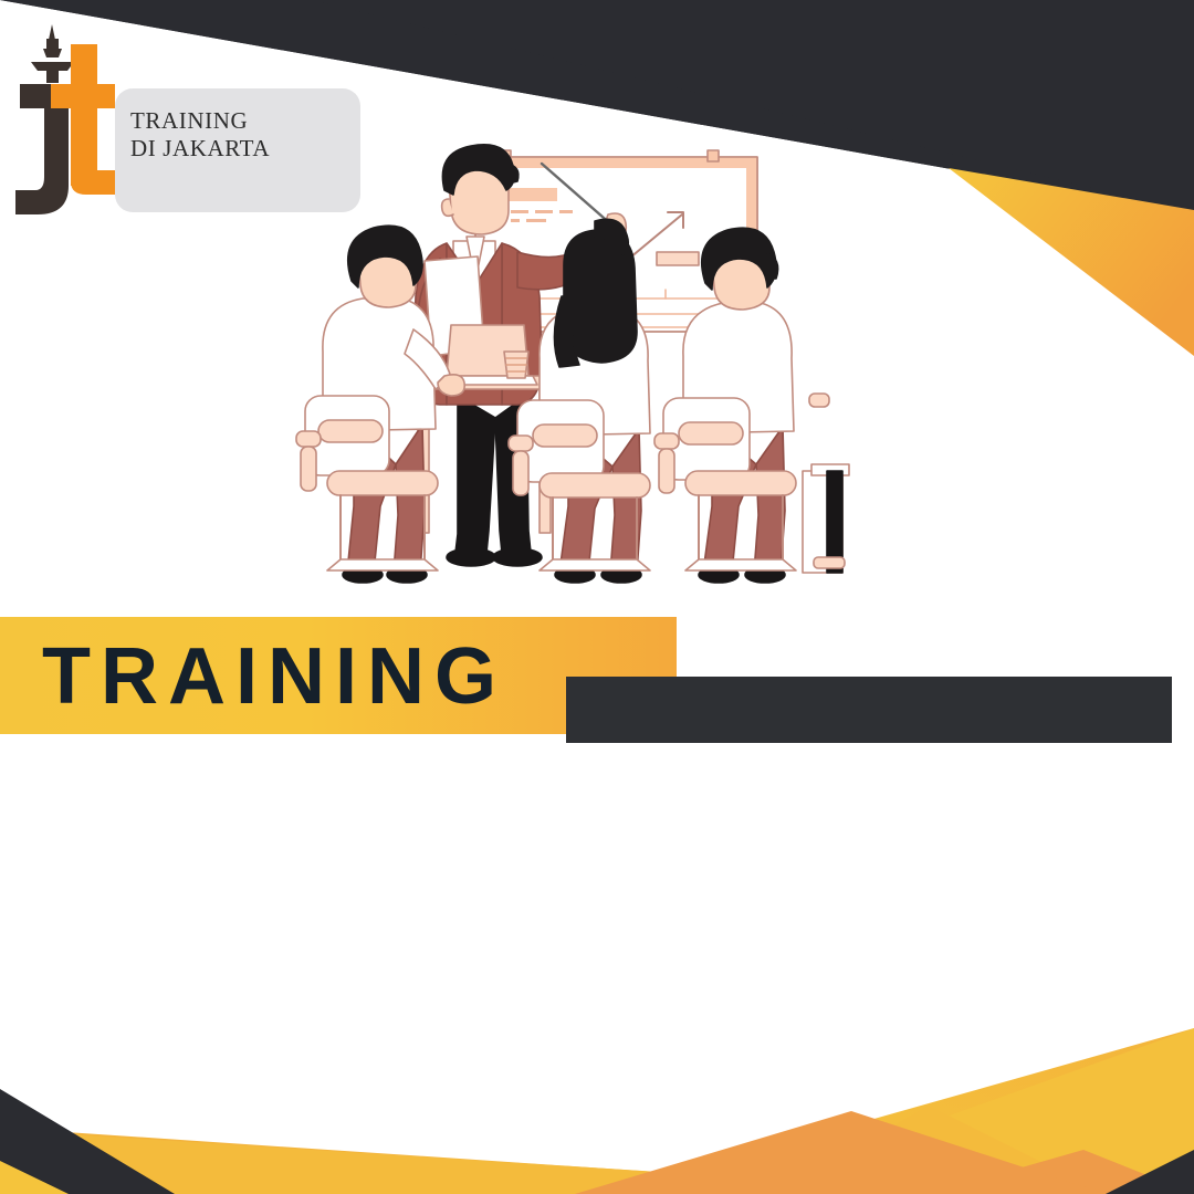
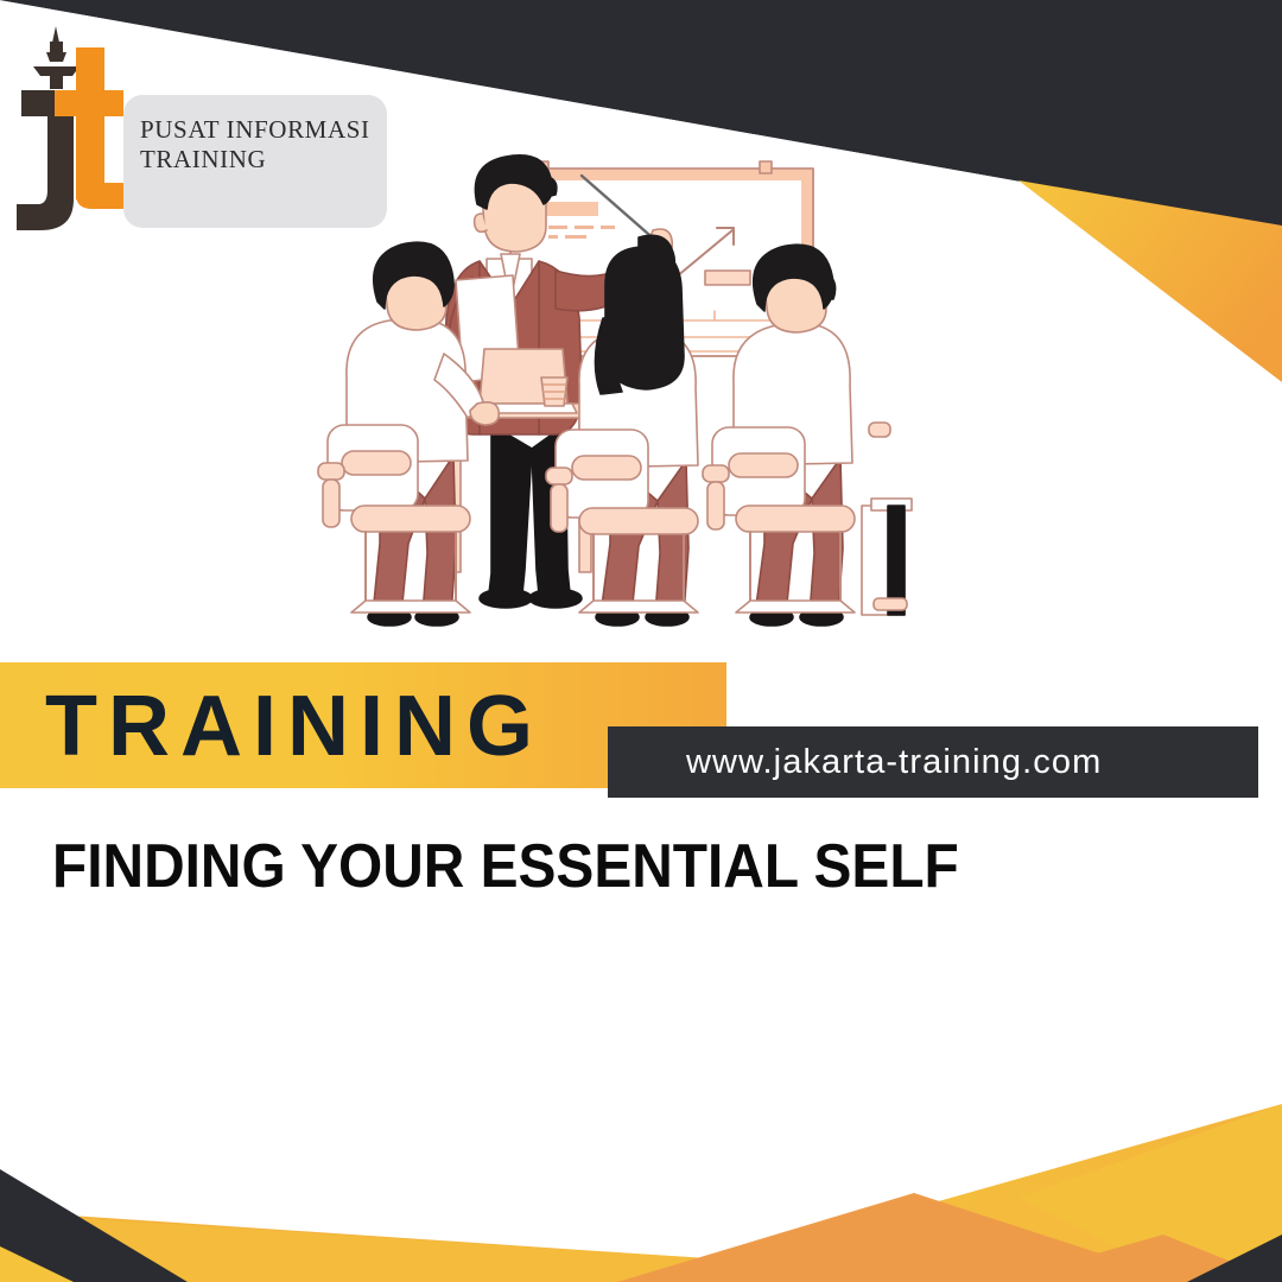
+ PUSAT INFORMASI
  TRAINING
- DI JAKARTA
  TRAINING
+ www.jakarta-training.com
+ FINDING YOUR ESSENTIAL SELF
